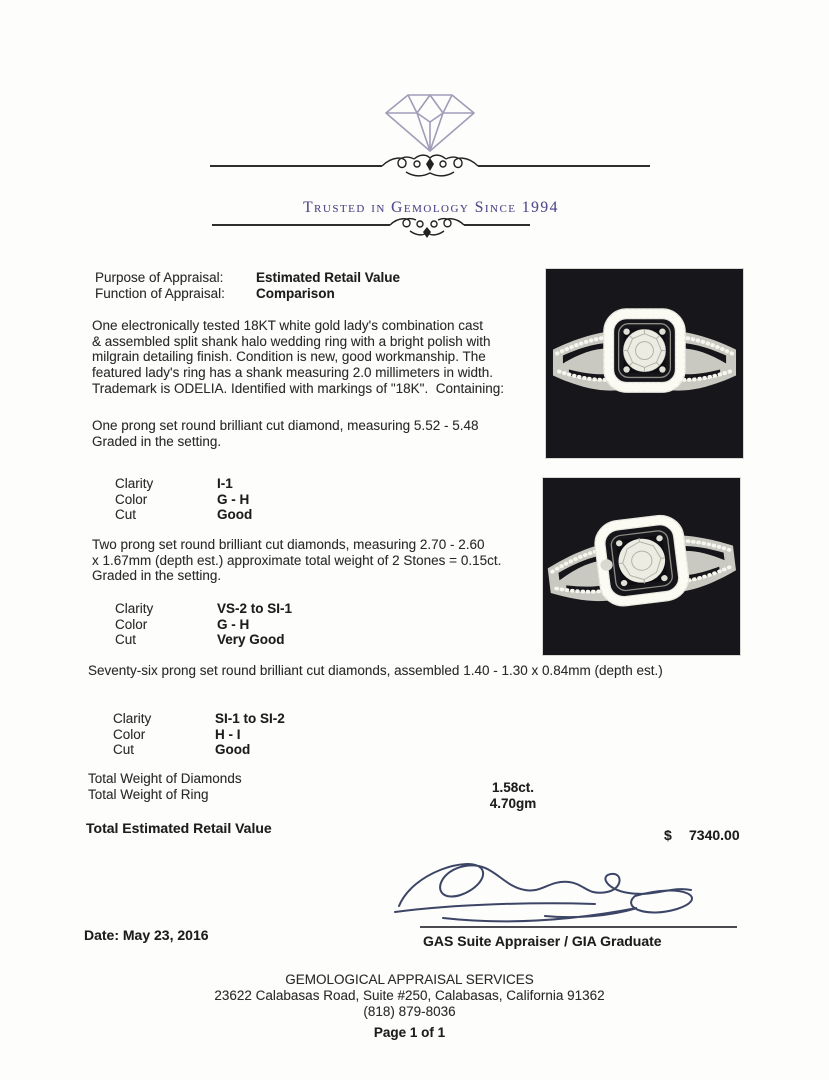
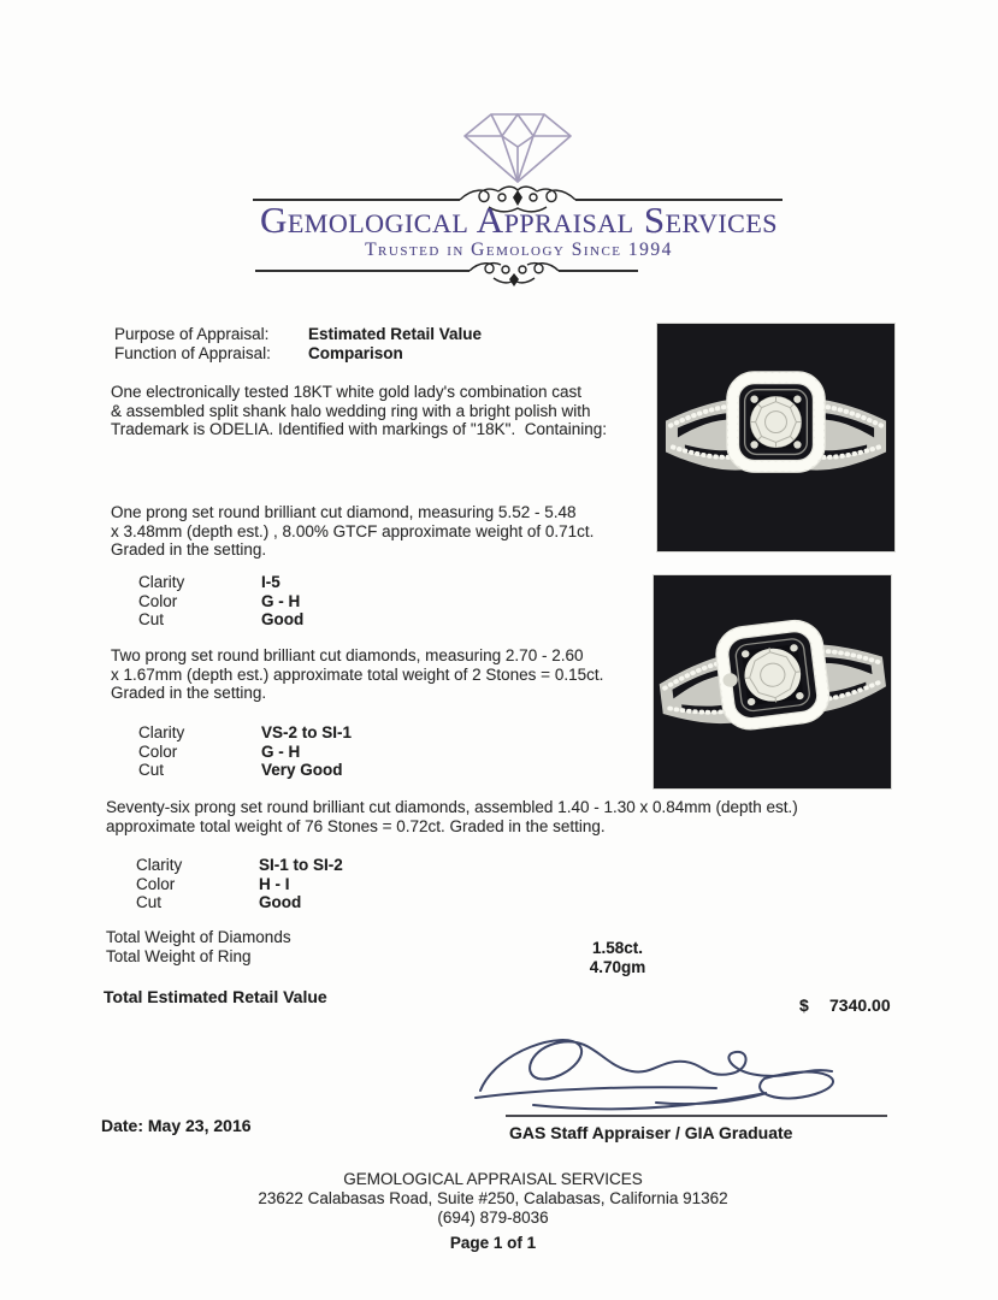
+ Gemological Appraisal Services
  Trusted in Gemology Since 1994
  Purpose of Appraisal:
  Estimated Retail Value
  Function of Appraisal:
  Comparison
  One electronically tested 18KT white gold lady's combination cast
  & assembled split shank halo wedding ring with a bright polish with
- milgrain detailing finish. Condition is new, good workmanship. The
- featured lady's ring has a shank measuring 2.0 millimeters in width.
  Trademark is ODELIA. Identified with markings of "18K". Containing:
  One prong set round brilliant cut diamond, measuring 5.52 - 5.48
+ x 3.48mm (depth est.) , 8.00% GTCF approximate weight of 0.71ct.
  Graded in the setting.
  Clarity
- I-1
+ I-5
  Color
  G - H
  Cut
  Good
  Two prong set round brilliant cut diamonds, measuring 2.70 - 2.60
  x 1.67mm (depth est.) approximate total weight of 2 Stones = 0.15ct.
  Graded in the setting.
  Clarity
  VS-2 to SI-1
  Color
  G - H
  Cut
  Very Good
  Seventy-six prong set round brilliant cut diamonds, assembled 1.40 - 1.30 x 0.84mm (depth est.)
+ approximate total weight of 76 Stones = 0.72ct. Graded in the setting.
  Clarity
  SI-1 to SI-2
  Color
  H - I
  Cut
  Good
  Total Weight of Diamonds
  Total Weight of Ring
  1.58ct.
  4.70gm
  Total Estimated Retail Value
  $
  7340.00
  Date: May 23, 2016
- GAS Suite Appraiser / GIA Graduate
+ GAS Staff Appraiser / GIA Graduate
  GEMOLOGICAL APPRAISAL SERVICES
  23622 Calabasas Road, Suite #250, Calabasas, California 91362
- (818) 879-8036
+ (694) 879-8036
  Page 1 of 1
